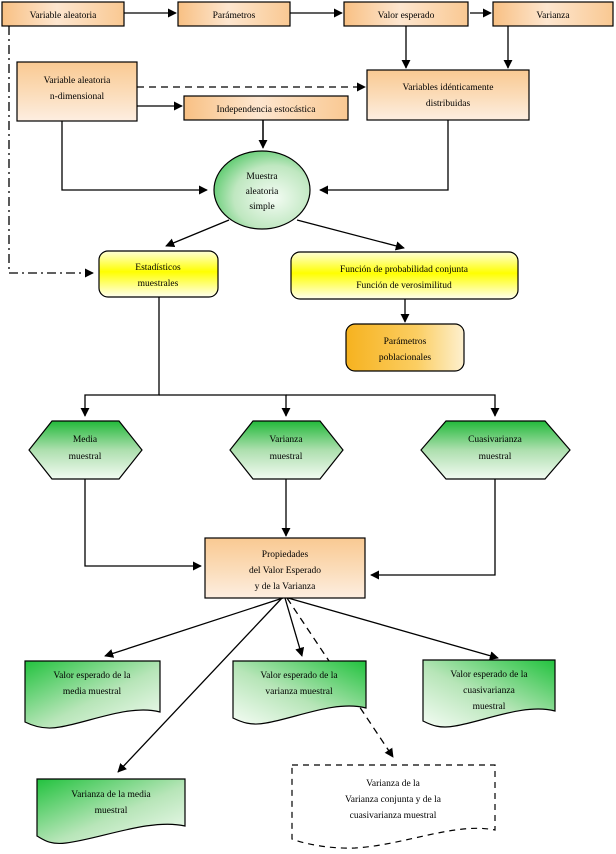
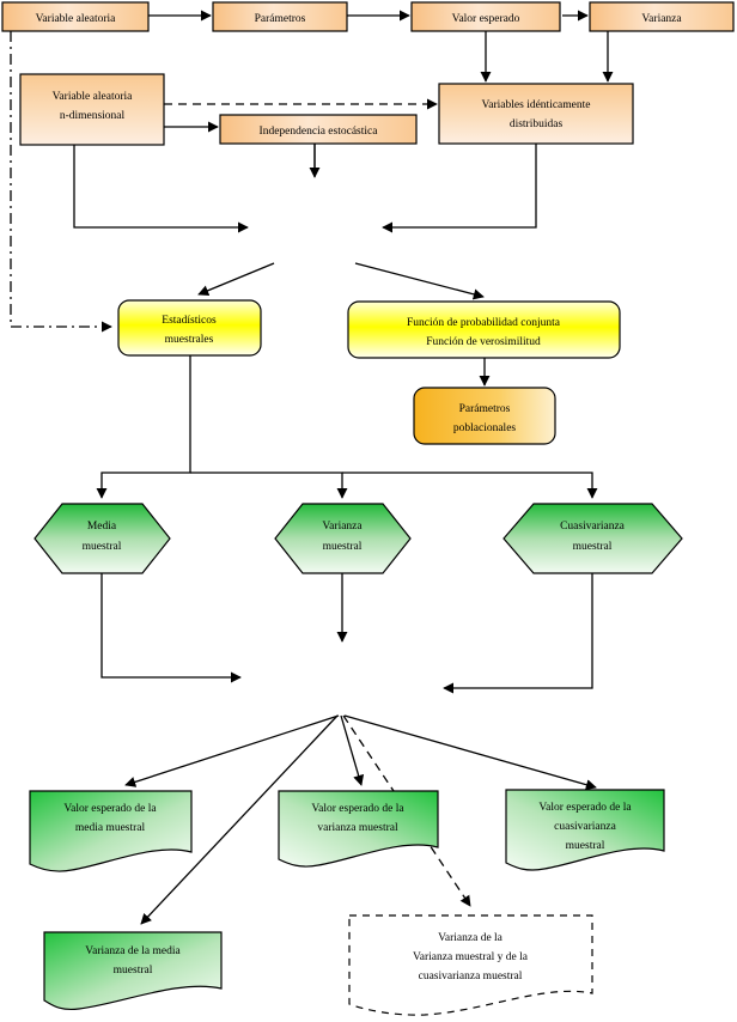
  Variable aleatoria
  Parámetros
  Valor esperado
  Varianza
  Variable aleatoria
  n-dimensional
  Independencia estocástica
  Variables idénticamente
  distribuidas
- Muestra
- aleatoria
- simple
  Estadísticos
  muestrales
  Función de probabilidad conjunta
  Función de verosimilitud
  Parámetros
  poblacionales
  Media
  muestral
  Varianza
  muestral
  Cuasivarianza
  muestral
- Propiedades
- del Valor Esperado
- y de la Varianza
  Valor esperado de la
  media muestral
  Valor esperado de la
  varianza muestral
  Valor esperado de la
  cuasivarianza
  muestral
  Varianza de la media
  muestral
  Varianza de la
- Varianza conjunta y de la
+ Varianza muestral y de la
  cuasivarianza muestral
